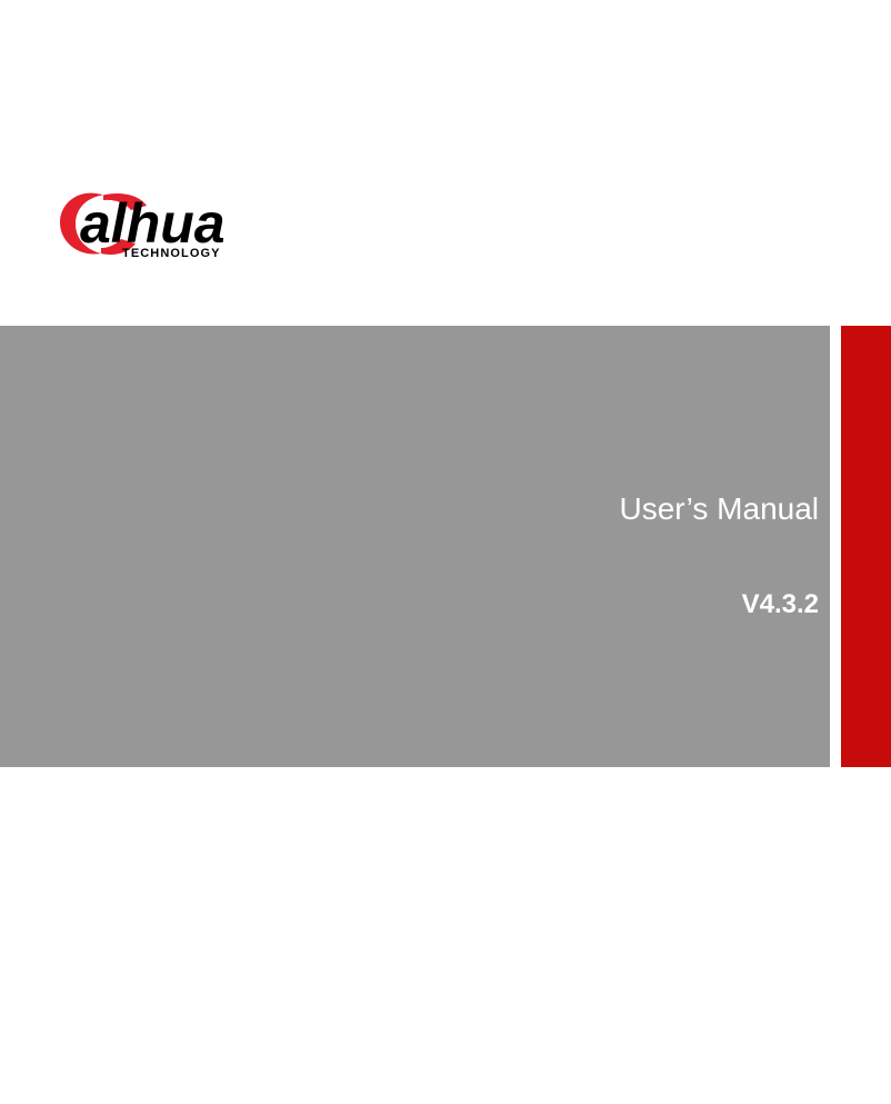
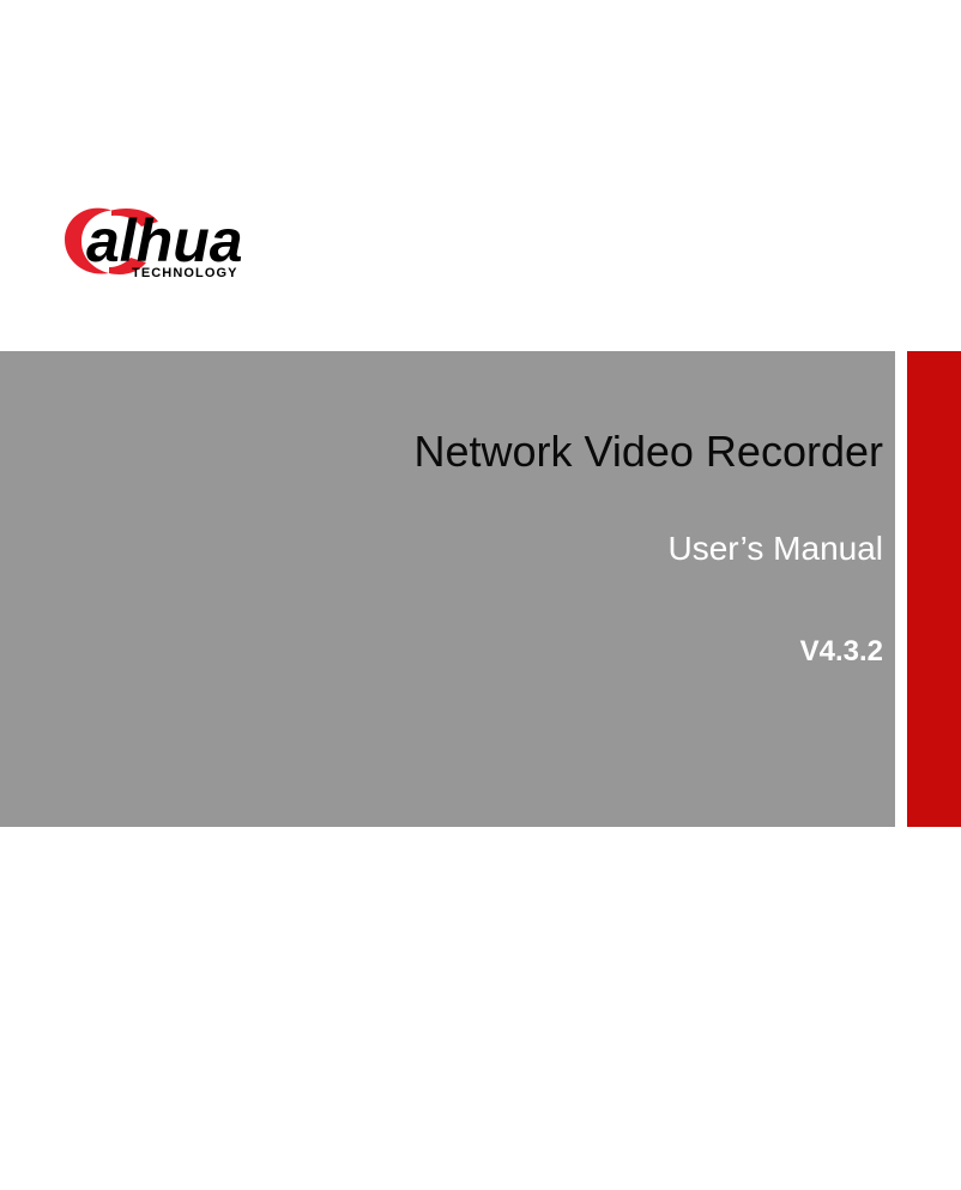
  alhua
  TECHNOLOGY
+ Network Video Recorder
  User’s Manual
  V4.3.2
